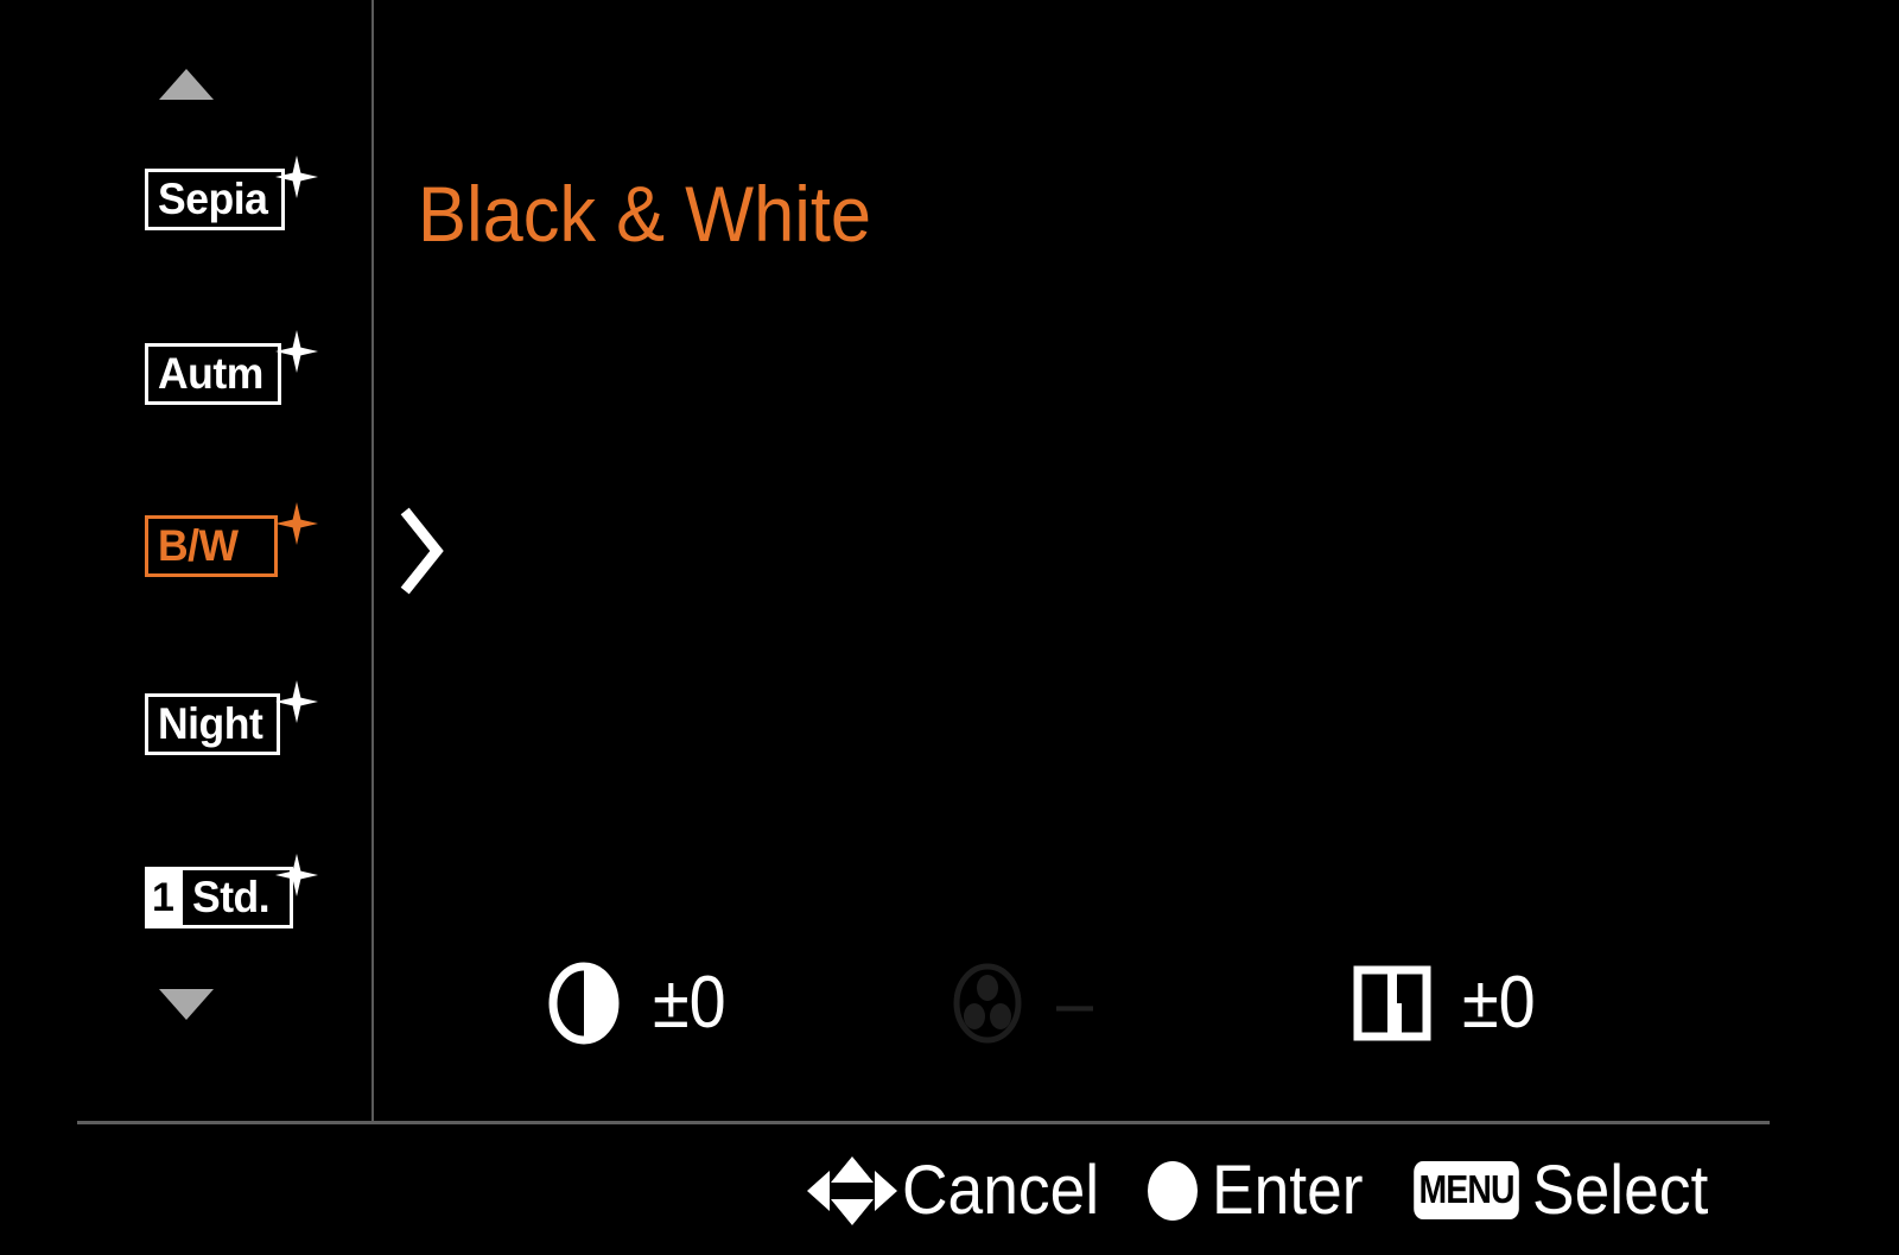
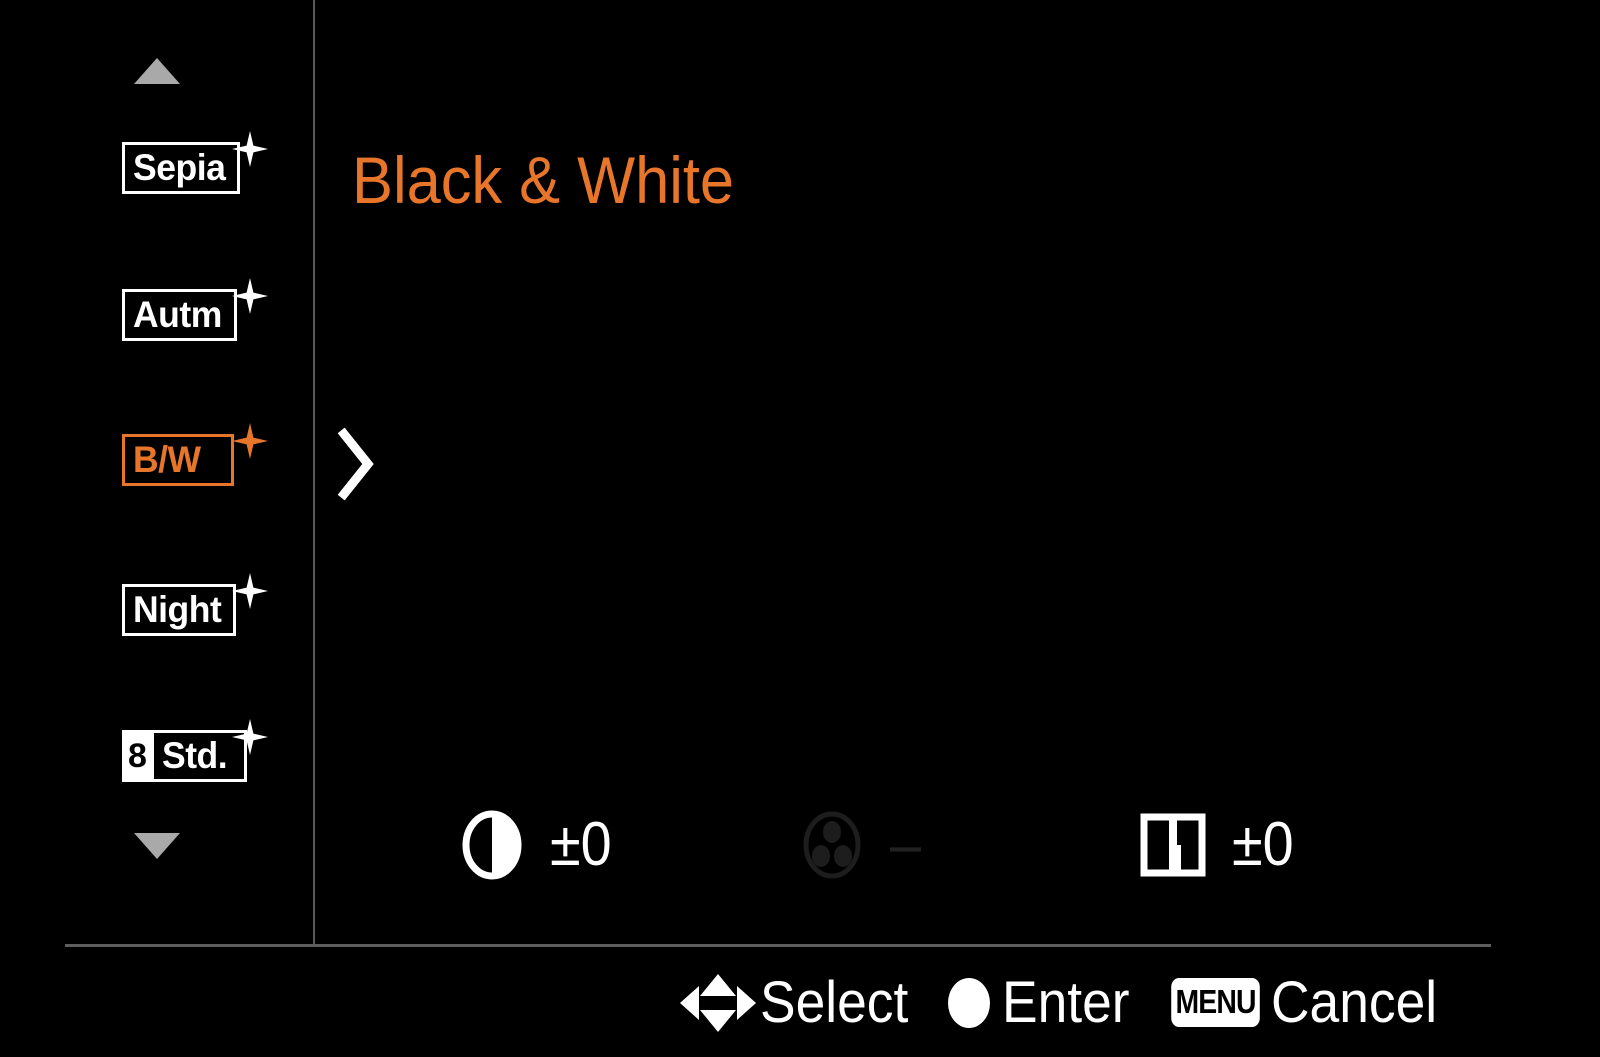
  Sepia
  Autm
  B/W
  Night
- 1
+ 8
  Std.
  Black & White
  ±0
  –
  ±0
- Cancel
+ Select
  Enter
  MENU
- Select
+ Cancel
